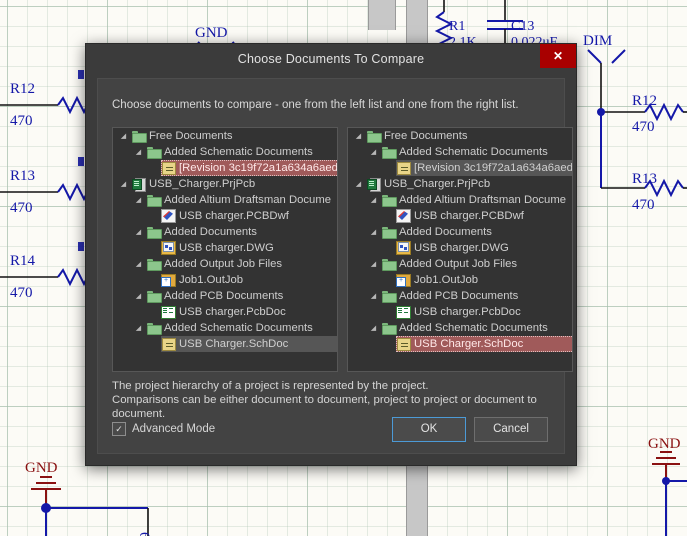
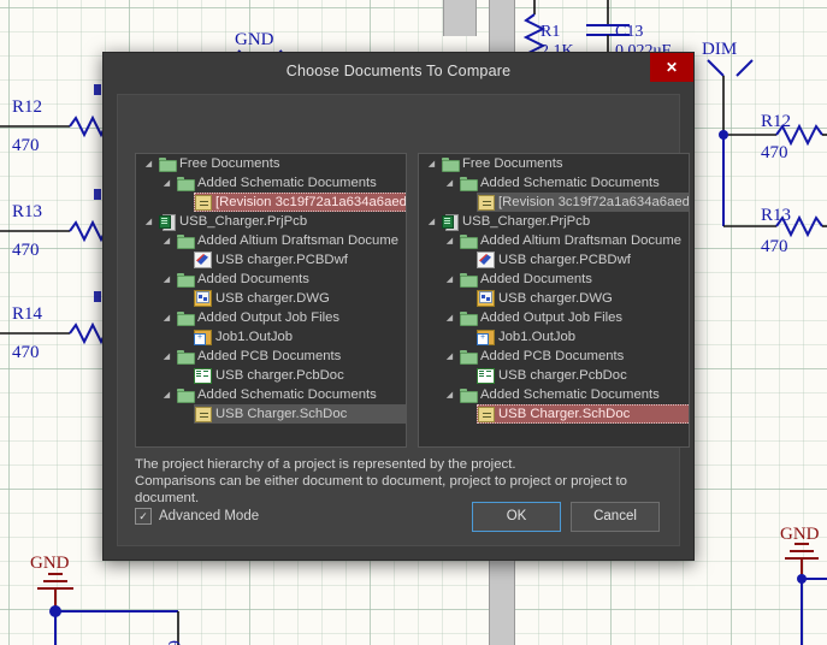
  R12
  470
  R13
  470
  R14
  470
  GND
  R1
  C13
  DIM
  R12
  470
  R13
  470
  GND
  GND
  Choose Documents To Compare
  ✕
- Choose documents to compare - one from the left list and one from the right list.
  Free Documents
  Added Schematic Documents
  [Revision 3c19f72a1a634a6aed
  USB_Charger.PrjPcb
  Added Altium Draftsman Docume
  USB charger.PCBDwf
  Added Documents
  USB charger.DWG
  Added Output Job Files
  Job1.OutJob
  Added PCB Documents
  USB charger.PcbDoc
  Added Schematic Documents
  USB Charger.SchDoc
  Free Documents
  Added Schematic Documents
  [Revision 3c19f72a1a634a6aed
  USB_Charger.PrjPcb
  Added Altium Draftsman Docume
  USB charger.PCBDwf
  Added Documents
  USB charger.DWG
  Added Output Job Files
  Job1.OutJob
  Added PCB Documents
  USB charger.PcbDoc
  Added Schematic Documents
  USB Charger.SchDoc
  The project hierarchy of a project is represented by the project.
- Comparisons can be either document to document, project to project or document to document.
+ Comparisons can be either document to document, project to project or project to document.
  ✓
  Advanced Mode
  OK
  Cancel
